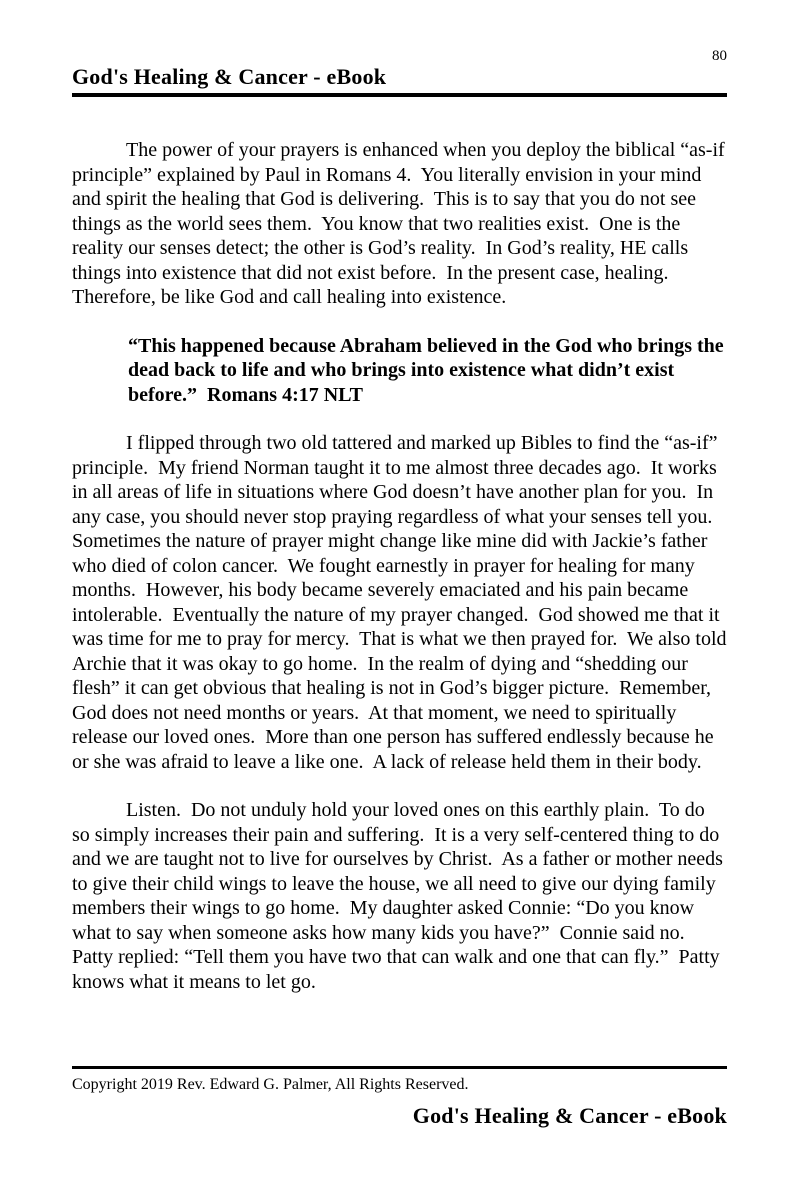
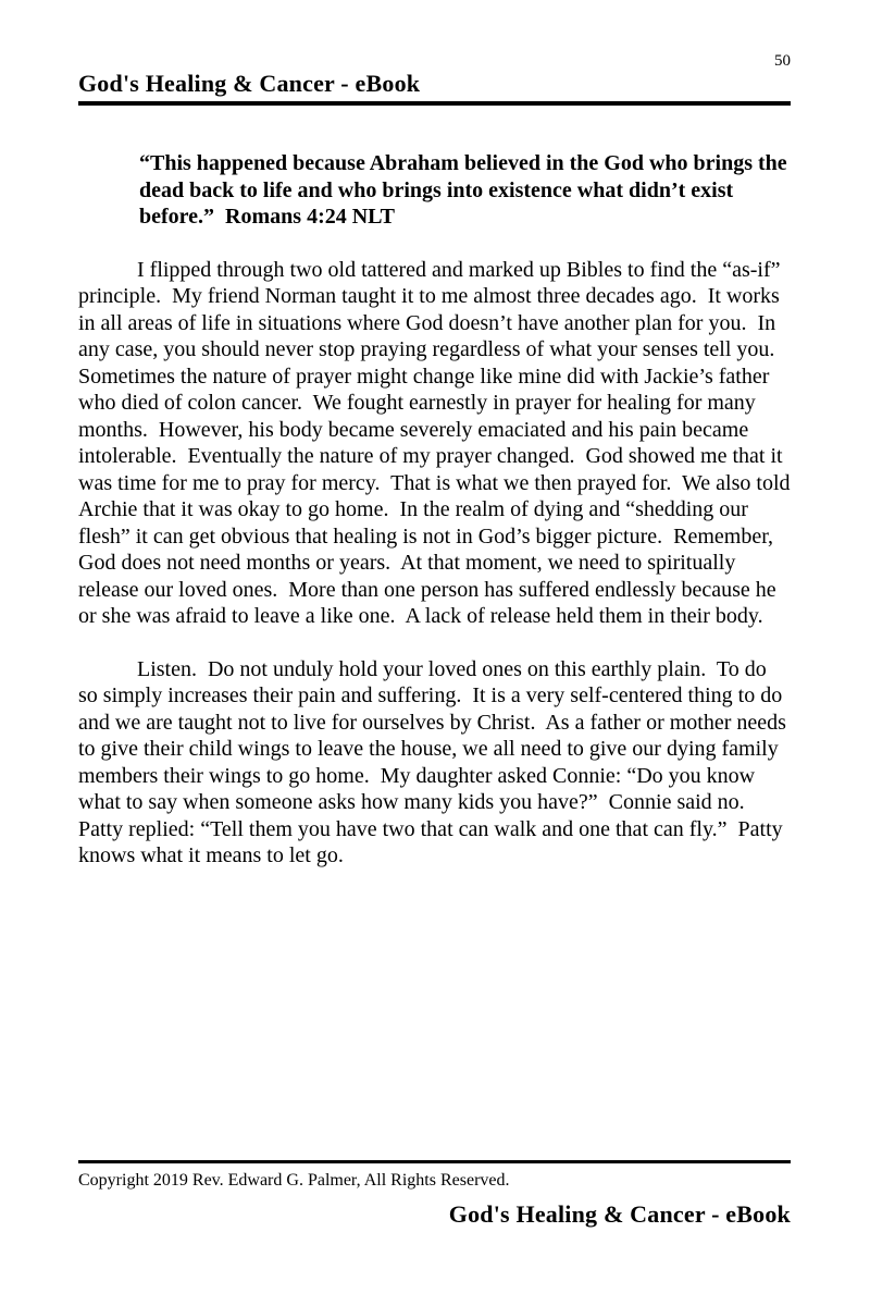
- 80
+ 50
  God's Healing & Cancer - eBook
- The power of your prayers is enhanced when you deploy the biblical “as-if principle” explained by Paul in Romans 4. You literally envision in your mind and spirit the healing that God is delivering. This is to say that you do not see things as the world sees them. You know that two realities exist. One is the reality our senses detect; the other is God’s reality. In God’s reality, HE calls things into existence that did not exist before. In the present case, healing. Therefore, be like God and call healing into existence.
- “This happened because Abraham believed in the God who brings the dead back to life and who brings into existence what didn’t exist before.” Romans 4:17 NLT
+ “This happened because Abraham believed in the God who brings the dead back to life and who brings into existence what didn’t exist before.” Romans 4:24 NLT
  I flipped through two old tattered and marked up Bibles to find the “as-if” principle. My friend Norman taught it to me almost three decades ago. It works in all areas of life in situations where God doesn’t have another plan for you. In any case, you should never stop praying regardless of what your senses tell you. Sometimes the nature of prayer might change like mine did with Jackie’s father who died of colon cancer. We fought earnestly in prayer for healing for many months. However, his body became severely emaciated and his pain became intolerable. Eventually the nature of my prayer changed. God showed me that it was time for me to pray for mercy. That is what we then prayed for. We also told Archie that it was okay to go home. In the realm of dying and “shedding our flesh” it can get obvious that healing is not in God’s bigger picture. Remember, God does not need months or years. At that moment, we need to spiritually release our loved ones. More than one person has suffered endlessly because he or she was afraid to leave a like one. A lack of release held them in their body.
  Listen. Do not unduly hold your loved ones on this earthly plain. To do so simply increases their pain and suffering. It is a very self-centered thing to do and we are taught not to live for ourselves by Christ. As a father or mother needs to give their child wings to leave the house, we all need to give our dying family members their wings to go home. My daughter asked Connie: “Do you know what to say when someone asks how many kids you have?” Connie said no. Patty replied: “Tell them you have two that can walk and one that can fly.” Patty knows what it means to let go.
  Copyright 2019 Rev. Edward G. Palmer, All Rights Reserved.
  God's Healing & Cancer - eBook
